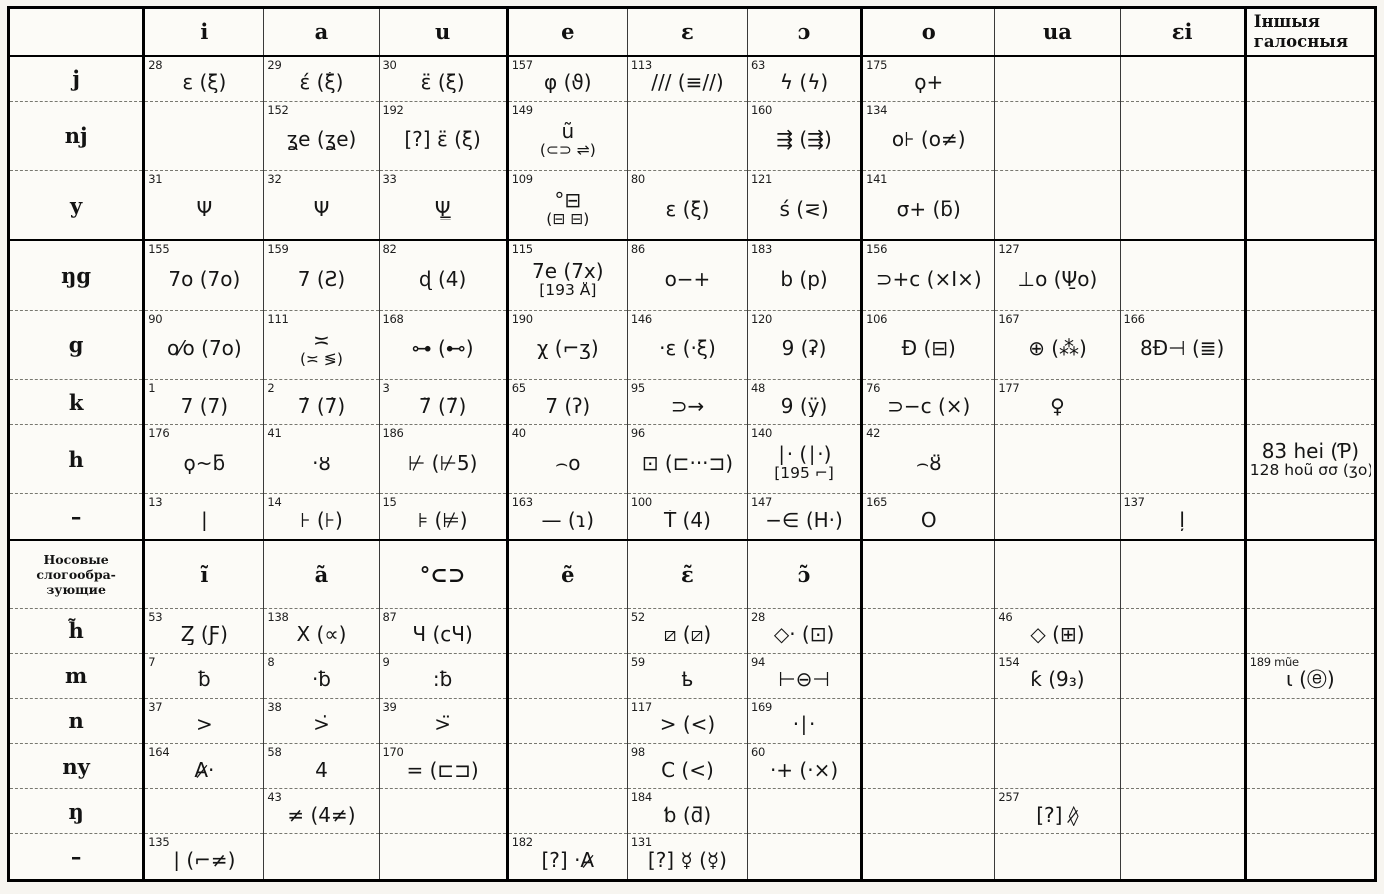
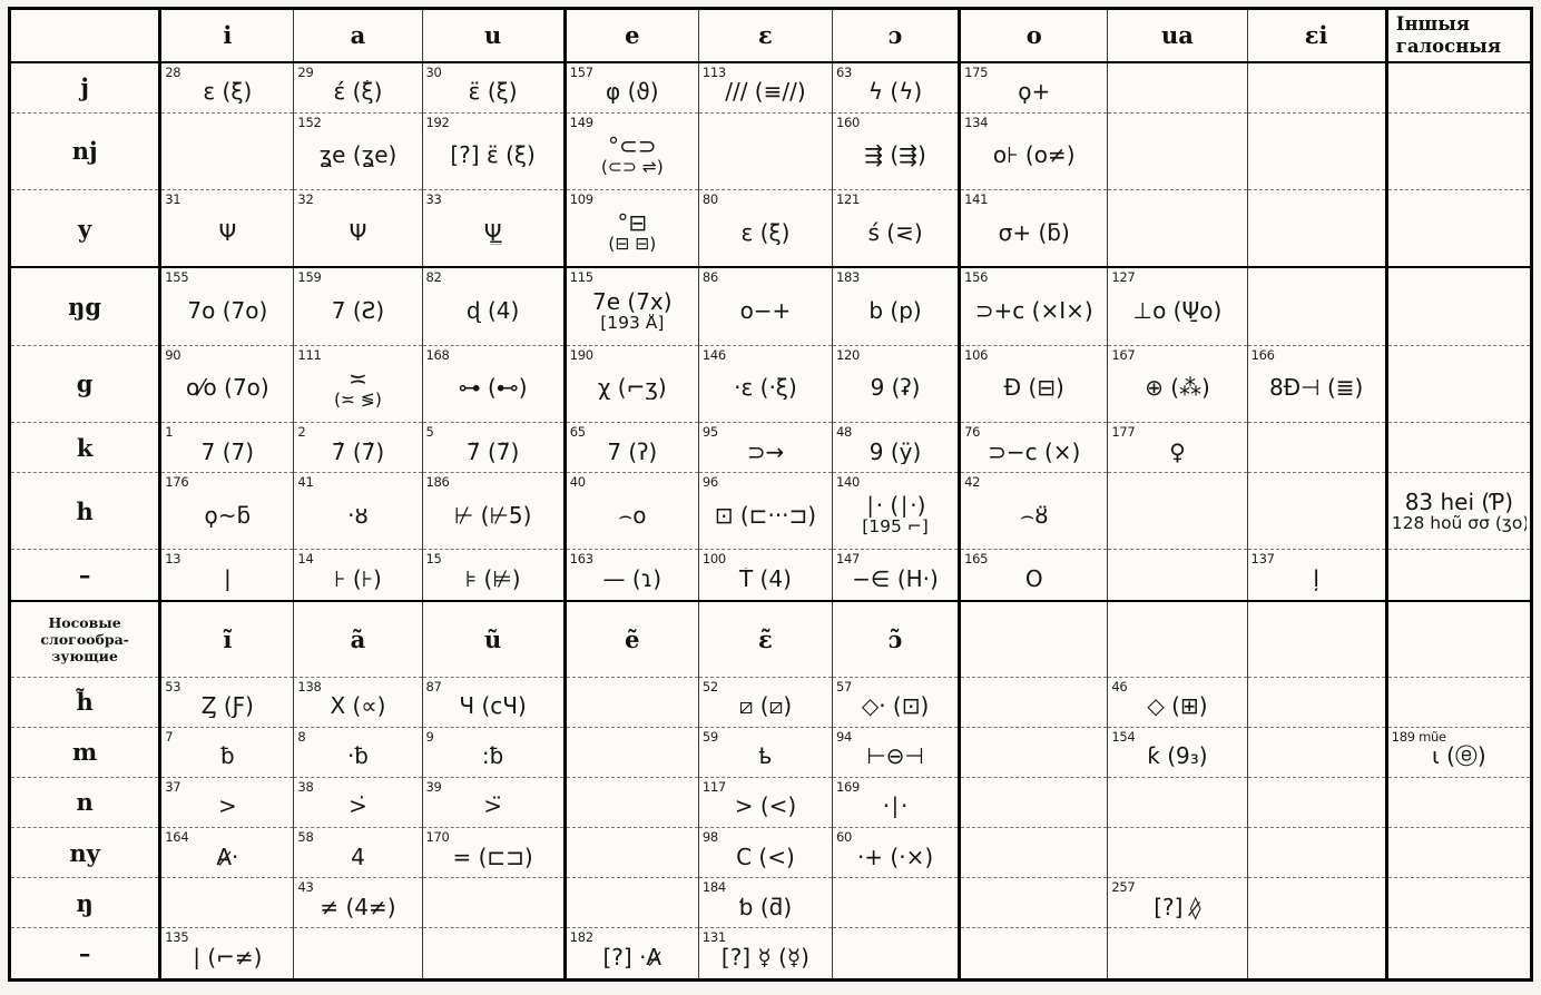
  	i	a	u	e	ε	ɔ	o	ua	εi	Іншыя галосныя
  j	28ε (ξ)	29έ (ξ́)	30ε̈ (ξ̈)	157φ (ϑ)	113/// (≡//)	63ϟ (ϟ)	175ϙ+
- nj		152ʓe (ʓe)	192[?] ε̈ (ξ̈)	149ũ(⊂⊃ ⇌)		160⇶ (⇶)	134o⊦ (o≠)
+ nj		152ʓe (ʓe)	192[?] ε̈ (ξ̈)	149°⊂⊃(⊂⊃ ⇌)		160⇶ (⇶)	134o⊦ (o≠)
  y	31Ψ	32Ψ	33Ψ̳	109°⊟(⊟ ⊟)	80ε (ξ)	121ś (⋜)	141σ+ (ƃ)
  ŋg	1557o (7o)	1597 (Ƨ)	82ɖ (4)	1157e (7x)[193 Å]	86o−+	183b (p)	156⊃+c (×I×)	127⊥o (Ψ̱o)
  g	90o⁄o (7o)	111≍(≍ ≶)	168⊶ (⊷)	190χ (⌐ʒ)	146·ε (·ξ)	1209 (ʡ)	106Ð (⊟)	167⊕ (⁂)	1668Ð⊣ (≣)
- k	17 (7)	27̇ (7̇)	37̈ (7̈)	657 (ʔ)	95⊃→	489̈ (ÿ)	76⊃−c (×)	177♀
+ k	17 (7)	27̇ (7̇)	57̈ (7̈)	657 (ʔ)	95⊃→	489̈ (ÿ)	76⊃−c (×)	177♀
  h	176ϙ~ƃ	41·ȣ	186⊬ (⊬5)	40⌢o	96⊡ (⊏···⊐)	140∣· (∣·)[195 ⌐]	42⌢ȣ̈			83 hei (Ƥ)128 hoũ σσ (ʒo)
  –	13|	14⊦ (⊦)	15⊧ (⊭)	163— (ɿ)	100Ṫ (4)	147−∈ (H·)	165O		137ļ
- Носовые слогообра- зующие	ĩ	ã	°⊂⊃	ẽ	ε̃	ɔ̃
+ Носовые слогообра- зующие	ĩ	ã	ũ	ẽ	ε̃	ɔ̃
- h̃	53Ȥ (Ƒ)	138X (∝)	87Ч (ϲЧ)		52⧄ (⧄)	28◇· (⊡)		46◇ (⊞)
+ h̃	53Ȥ (Ƒ)	138X (∝)	87Ч (ϲЧ)		52⧄ (⧄)	57◇· (⊡)		46◇ (⊞)
  m	7ƀ	8·ƀ	9:ƀ		59ҍ	94⊢⊖⊣		154ƙ (9₃)		189 mũeɩ (ⓔ)
  n	37>	38>̇	39>̈		117> (<)	169·∣·
  ny	164A̷·	584	170= (⊏⊐)		98C (<)	60·+ (·×)
  ŋ		43≠ (4≠)			184ƅ (ƌ)			257[?] ◊̷
  –	135| (⌐≠)			182[?] ·A̷	131[?] ☿ (☿)
